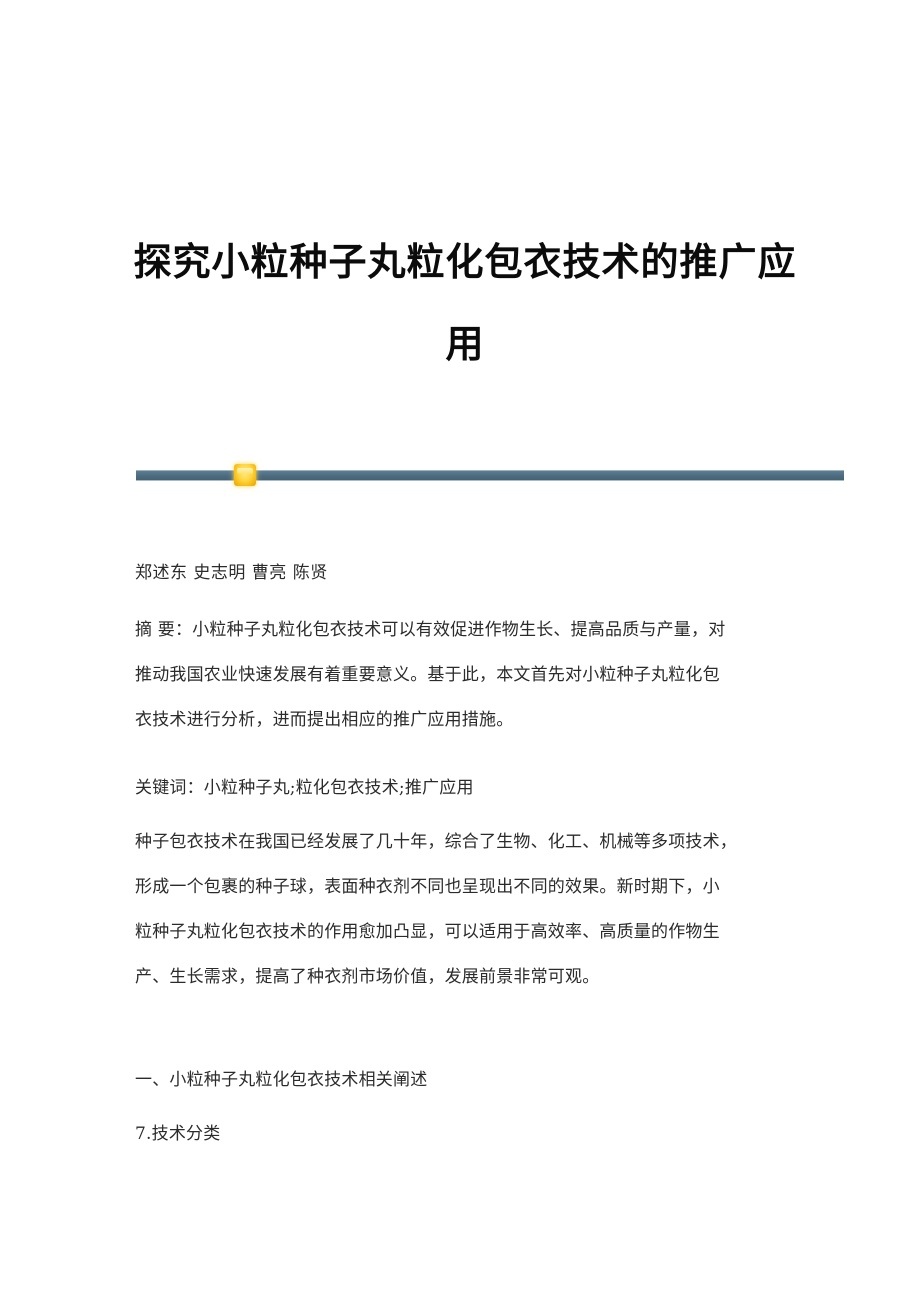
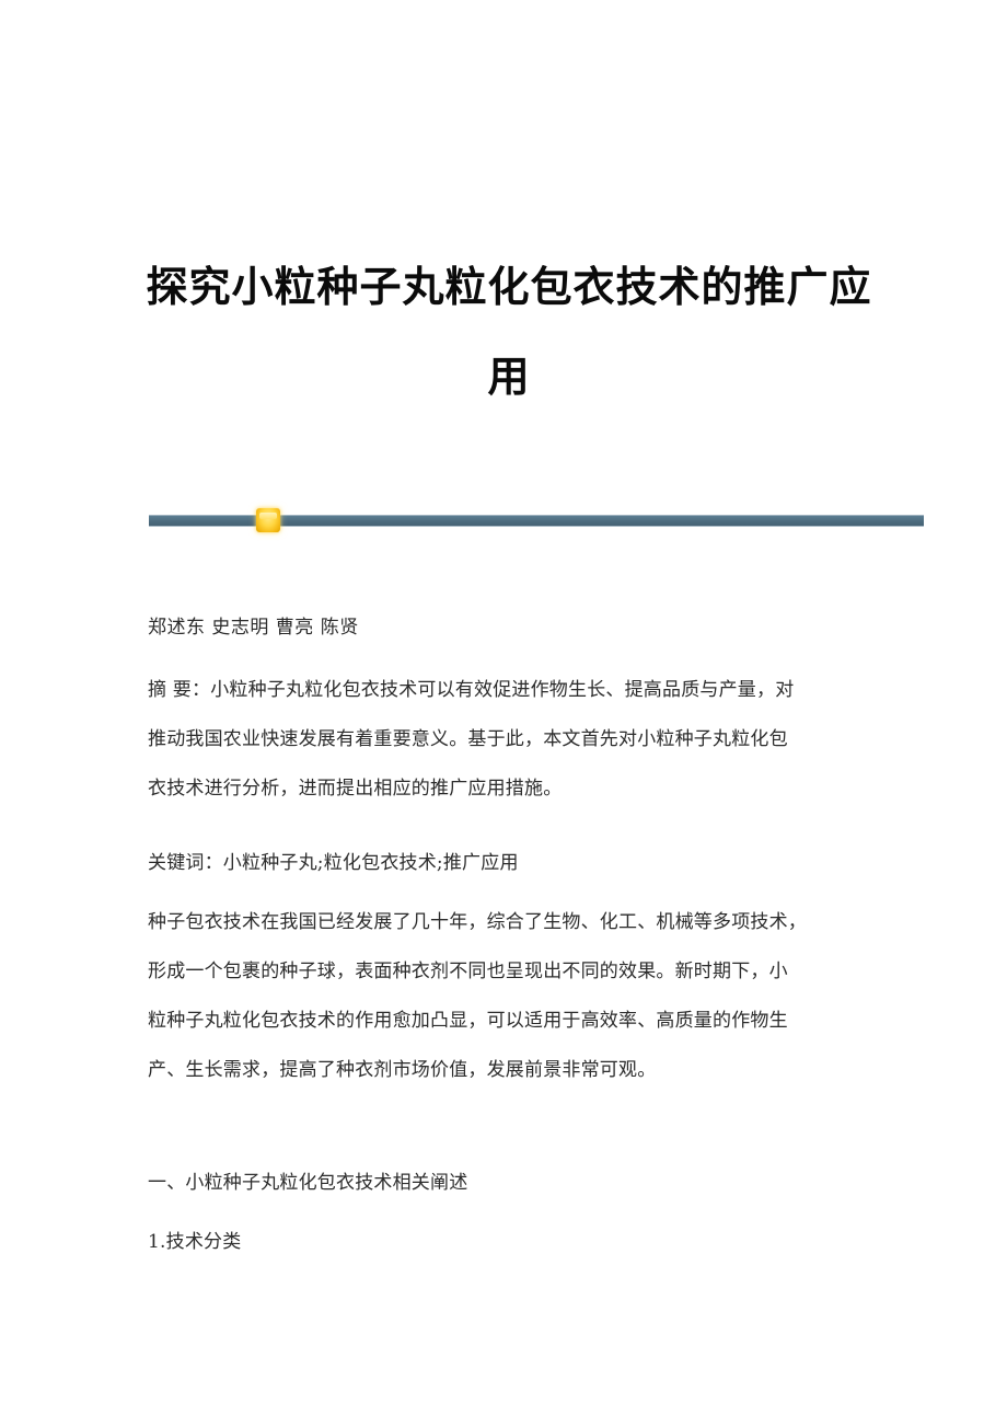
  探究小粒种子丸粒化包衣技术的推广应用
  郑述东 史志明 曹亮 陈贤
  摘 要：小粒种子丸粒化包衣技术可以有效促进作物生长、提高品质与产量，对
  推动我国农业快速发展有着重要意义。基于此，本文首先对小粒种子丸粒化包
  衣技术进行分析，进而提出相应的推广应用措施。
  关键词：小粒种子丸;粒化包衣技术;推广应用
  种子包衣技术在我国已经发展了几十年，综合了生物、化工、机械等多项技术，
  形成一个包裹的种子球，表面种衣剂不同也呈现出不同的效果。新时期下，小
  粒种子丸粒化包衣技术的作用愈加凸显，可以适用于高效率、高质量的作物生
  产、生长需求，提高了种衣剂市场价值，发展前景非常可观。
  一、小粒种子丸粒化包衣技术相关阐述
- 7.技术分类
+ 1.技术分类
